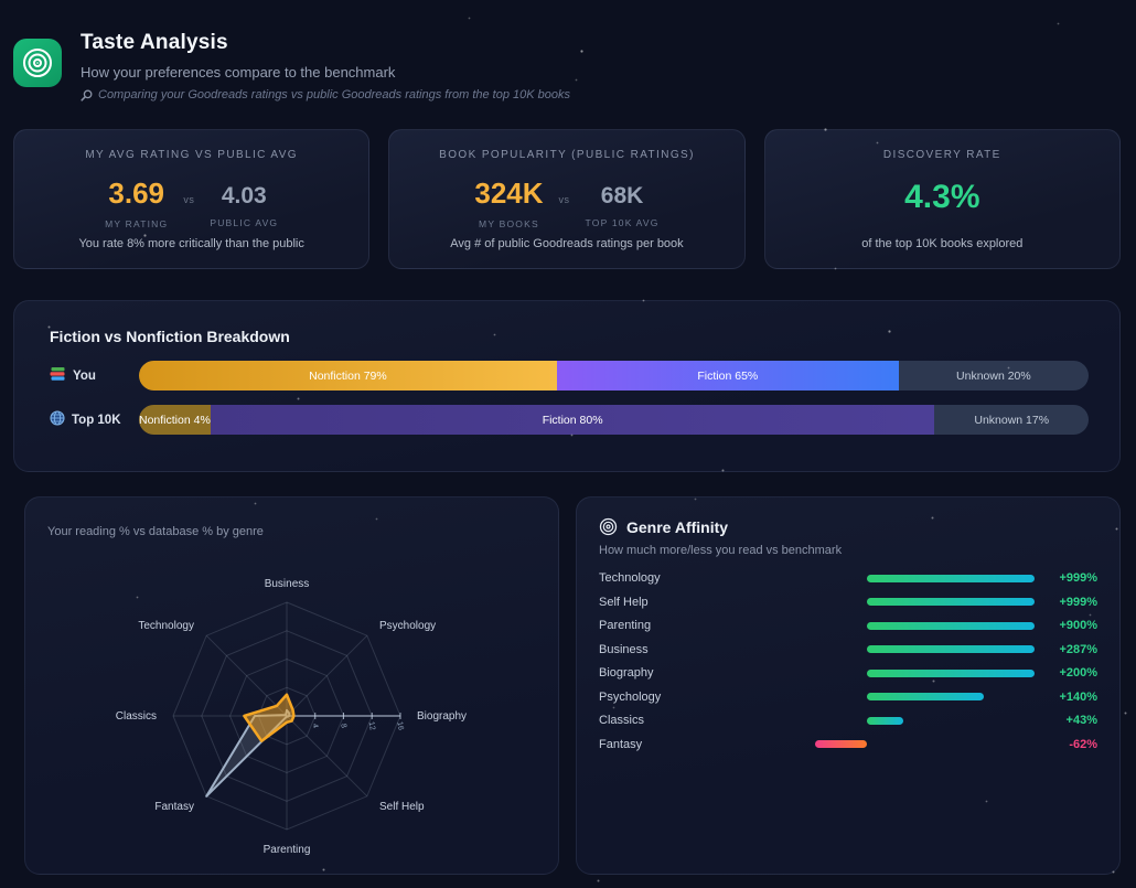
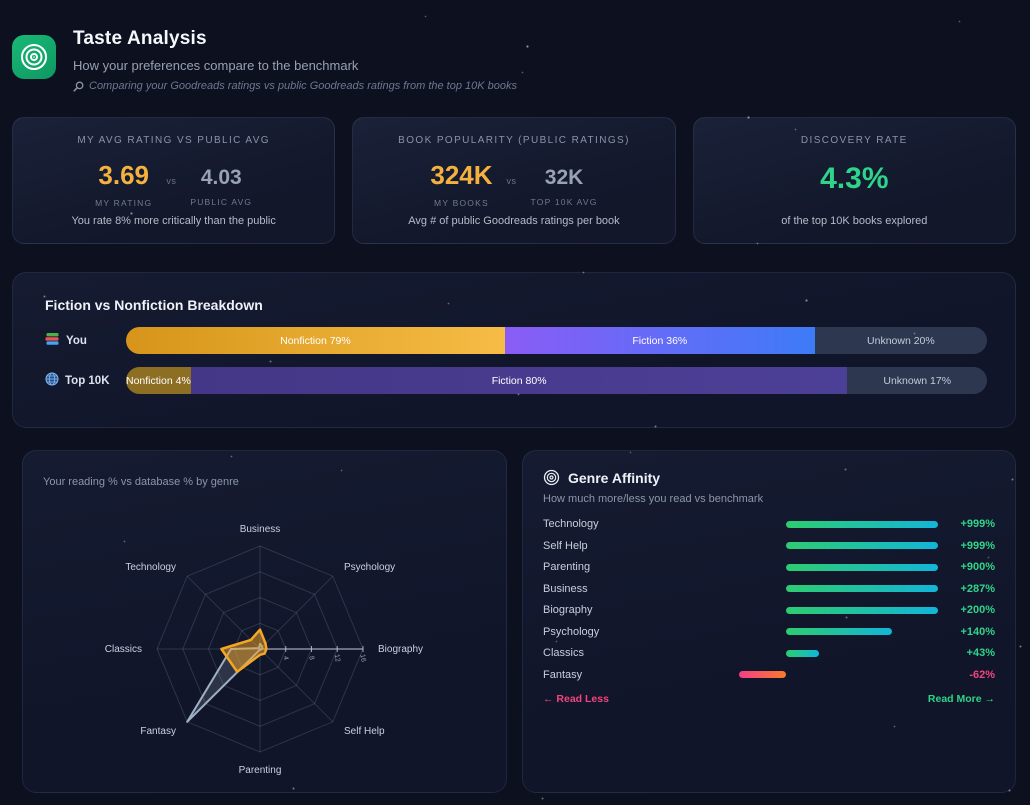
  Taste Analysis
  How your preferences compare to the benchmark
  Comparing your Goodreads ratings vs public Goodreads ratings from the top 10K books
  MY AVG RATING VS PUBLIC AVG
  3.69
  MY RATING
  vs
  4.03
  PUBLIC AVG
  You rate 8% more critically than the public
  BOOK POPULARITY (PUBLIC RATINGS)
  324K
  MY BOOKS
  vs
- 68K
+ 32K
  TOP 10K AVG
  Avg # of public Goodreads ratings per book
  DISCOVERY RATE
  4.3%
  of the top 10K books explored
  Fiction vs Nonfiction Breakdown
  You
  Nonfiction 79%
- Fiction 65%
+ Fiction 36%
  Unknown 20%
  Top 10K
  Nonfiction 4%
  Fiction 80%
  Unknown 17%
  Your reading % vs database % by genre
  Business
  Psychology
  Biography
  Self Help
  Parenting
  Fantasy
  Classics
  Technology
  Genre Affinity
  How much more/less you read vs benchmark
  Technology
  +999%
  Self Help
  +999%
  Parenting
  +900%
  Business
  +287%
  Biography
  +200%
  Psychology
  +140%
  Classics
  +43%
  Fantasy
  -62%
+ ← Read Less
+ Read More →
